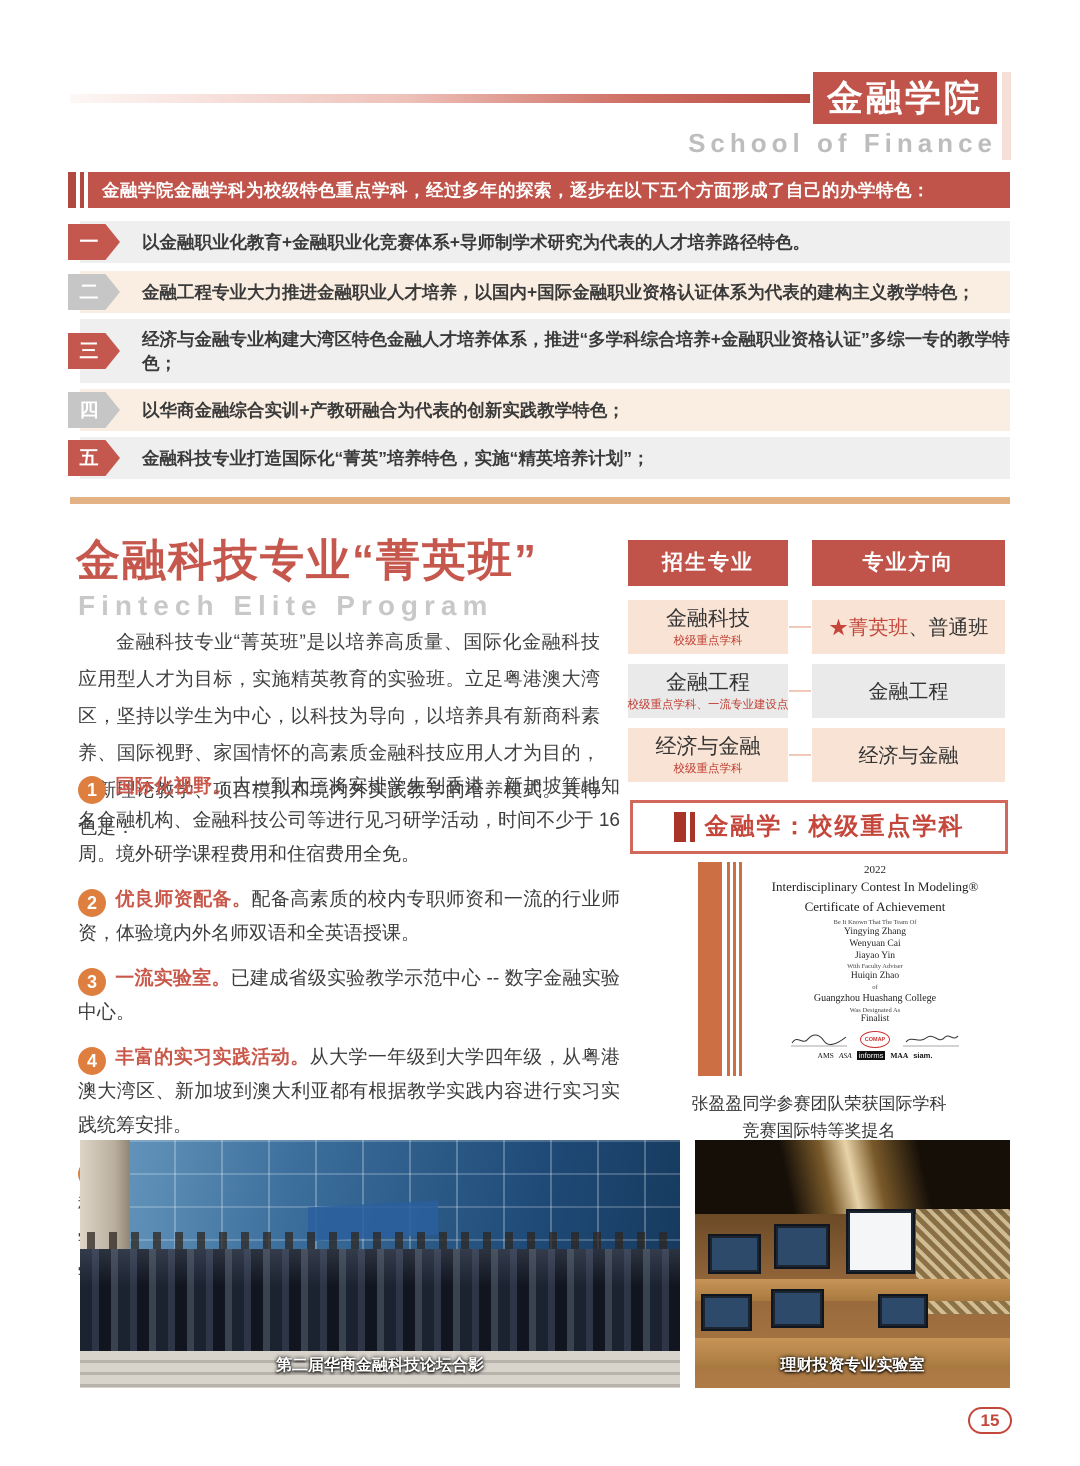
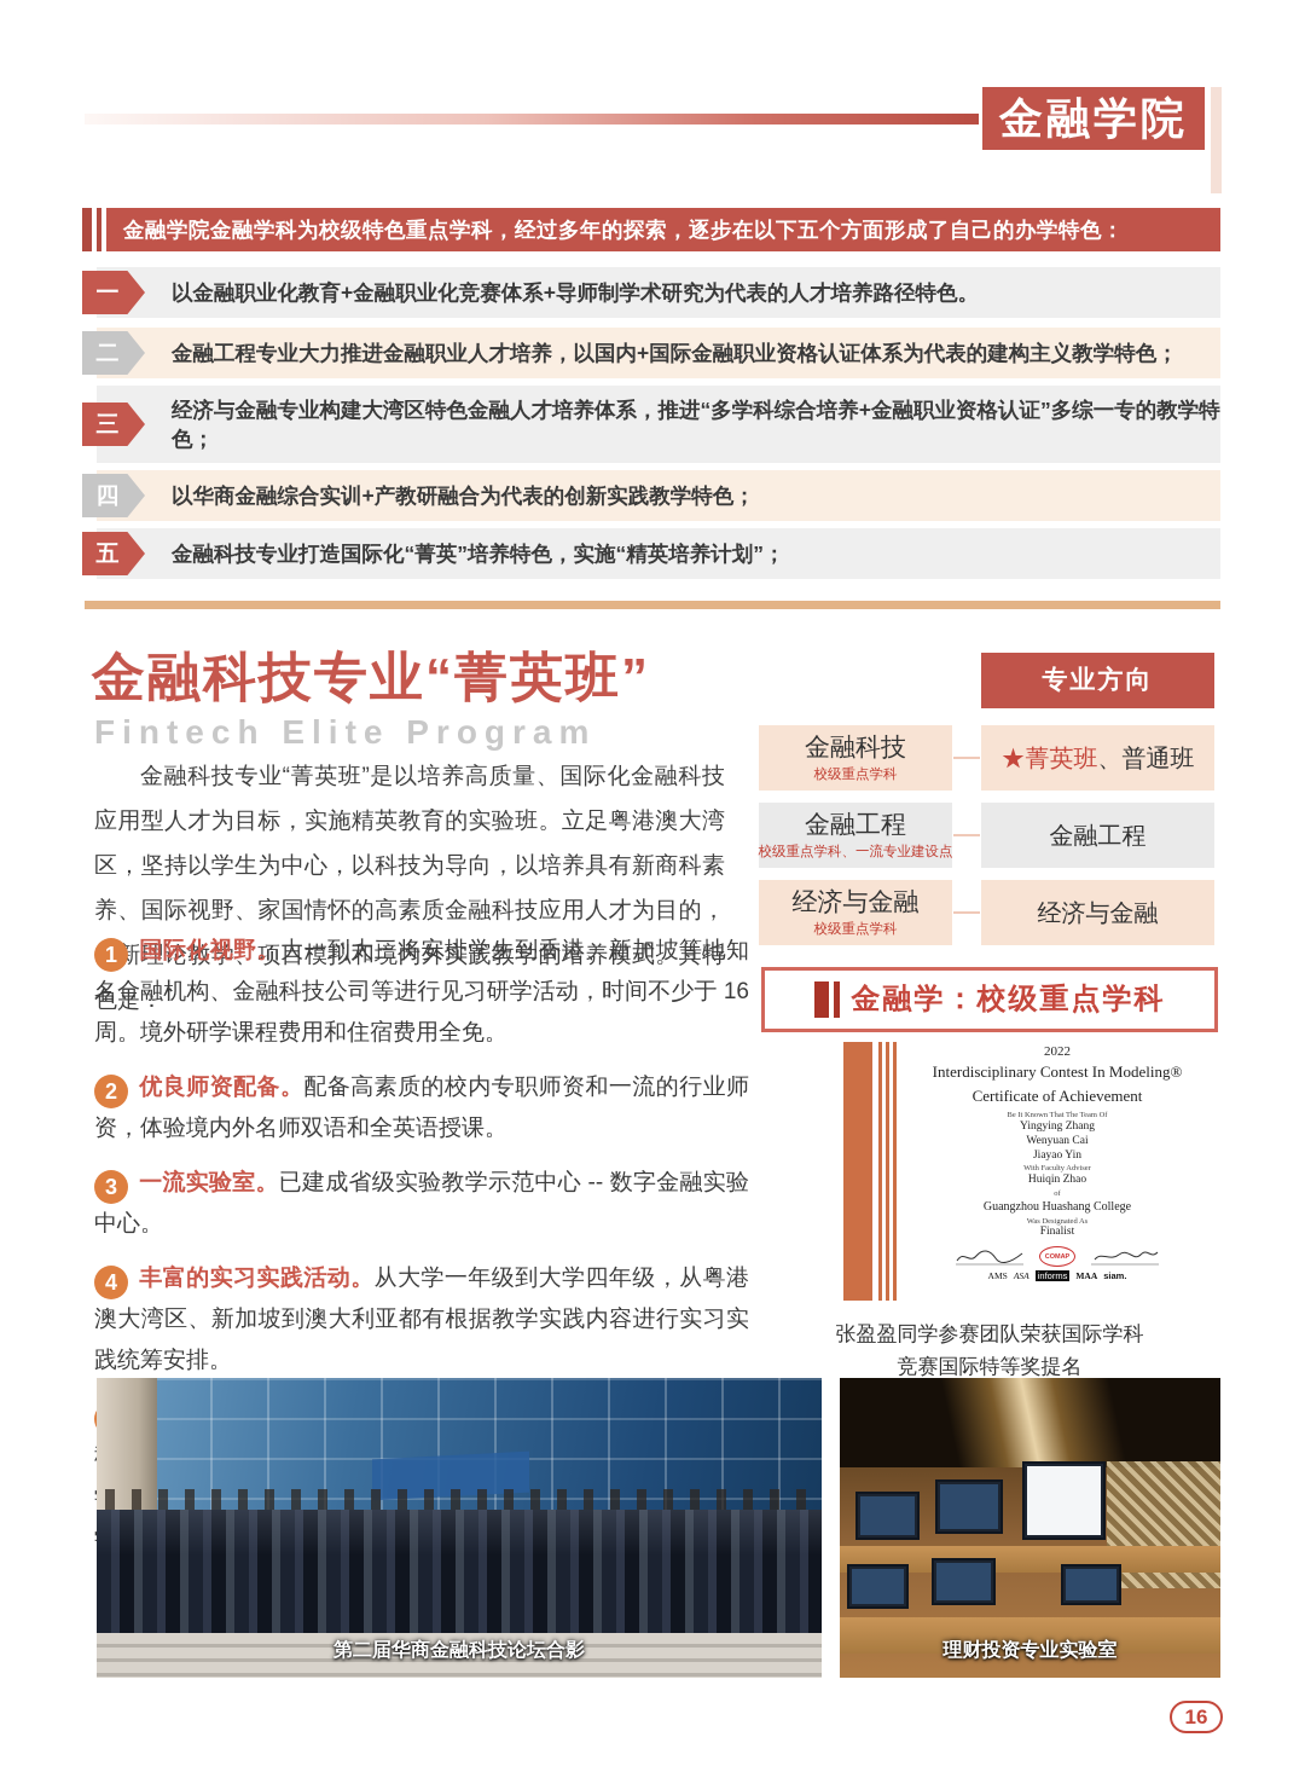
  金融学院
- School of Finance
  金融学院金融学科为校级特色重点学科，经过多年的探索，逐步在以下五个方面形成了自己的办学特色：
  以金融职业化教育+金融职业化竞赛体系+导师制学术研究为代表的人才培养路径特色。
  一
  金融工程专业大力推进金融职业人才培养，以国内+国际金融职业资格认证体系为代表的建构主义教学特色；
  二
  经济与金融专业构建大湾区特色金融人才培养体系，推进“多学科综合培养+金融职业资格认证”多综一专的教学特色；
  三
  以华商金融综合实训+产教研融合为代表的创新实践教学特色；
  四
  金融科技专业打造国际化“菁英”培养特色，实施“精英培养计划”；
  五
  金融科技专业“菁英班”
  Fintech Elite Program
  金融科技专业“菁英班”是以培养高质量、国际化金融科技应用型人才为目标，实施精英教育的实验班。立足粤港澳大湾区，坚持以学生为中心，以科技为导向，以培养具有新商科素养、国际视野、家国情怀的高素质金融科技应用人才为目的，新理论教学、项目模拟和境内外实践教学的培养模式。其特色是：
  1 国际化视野。大一到大三将安排学生到香港、新加坡等地知名金融机构、金融科技公司等进行见习研学活动，时间不少于 16 周。境外研学课程费用和住宿费用全免。
  2 优良师资配备。配备高素质的校内专职师资和一流的行业师资，体验境内外名师双语和全英语授课。
  3 一流实验室。已建成省级实验教学示范中心 -- 数字金融实验中心。
  4 丰富的实习实践活动。从大学一年级到大学四年级，从粤港澳大湾区、新加坡到澳大利亚都有根据教学实践内容进行实习实践统筹安排。
- 招生专业
  专业方向
  金融科技
  校级重点学科
  ★菁英班、普通班
  金融工程
  校级重点学科、一流专业建设点
  金融工程
  经济与金融
  校级重点学科
  经济与金融
  金融学：校级重点学科
  2022
  Interdisciplinary Contest In Modeling®
  Certificate of Achievement
  Yingying Zhang
  Wenyuan Cai
  Jiayao Yin
  Huiqin Zhao
  Guangzhou Huashang College
  Finalist
  AMS
  ASA
  informs
  MAA
  siam.
  张盈盈同学参赛团队荣获国际学科
  竞赛国际特等奖提名
  第二届华商金融科技论坛合影
  理财投资专业实验室
- 15
+ 16
